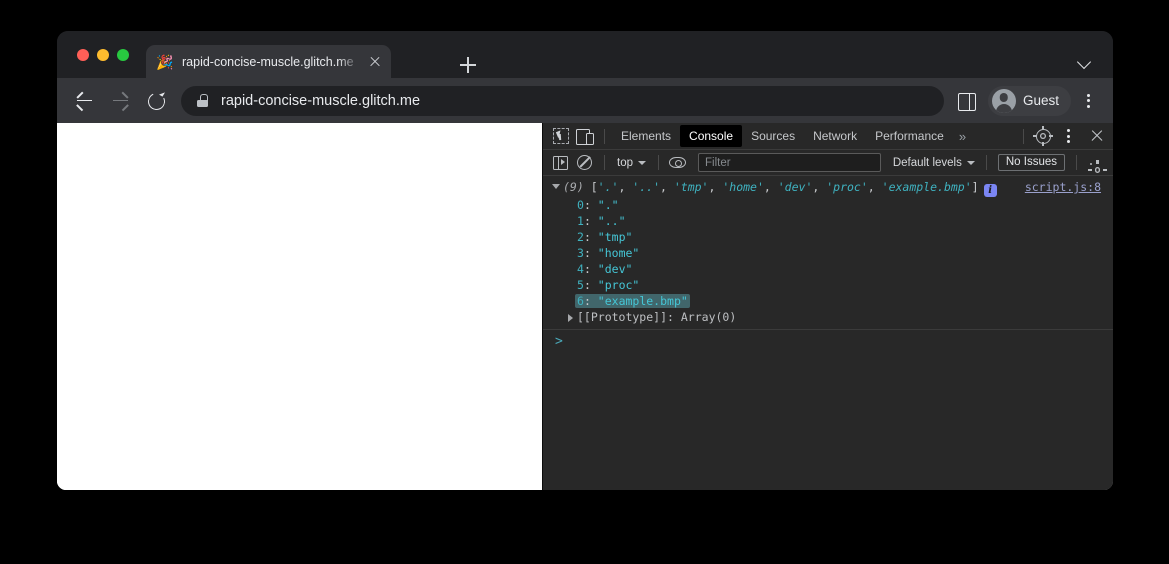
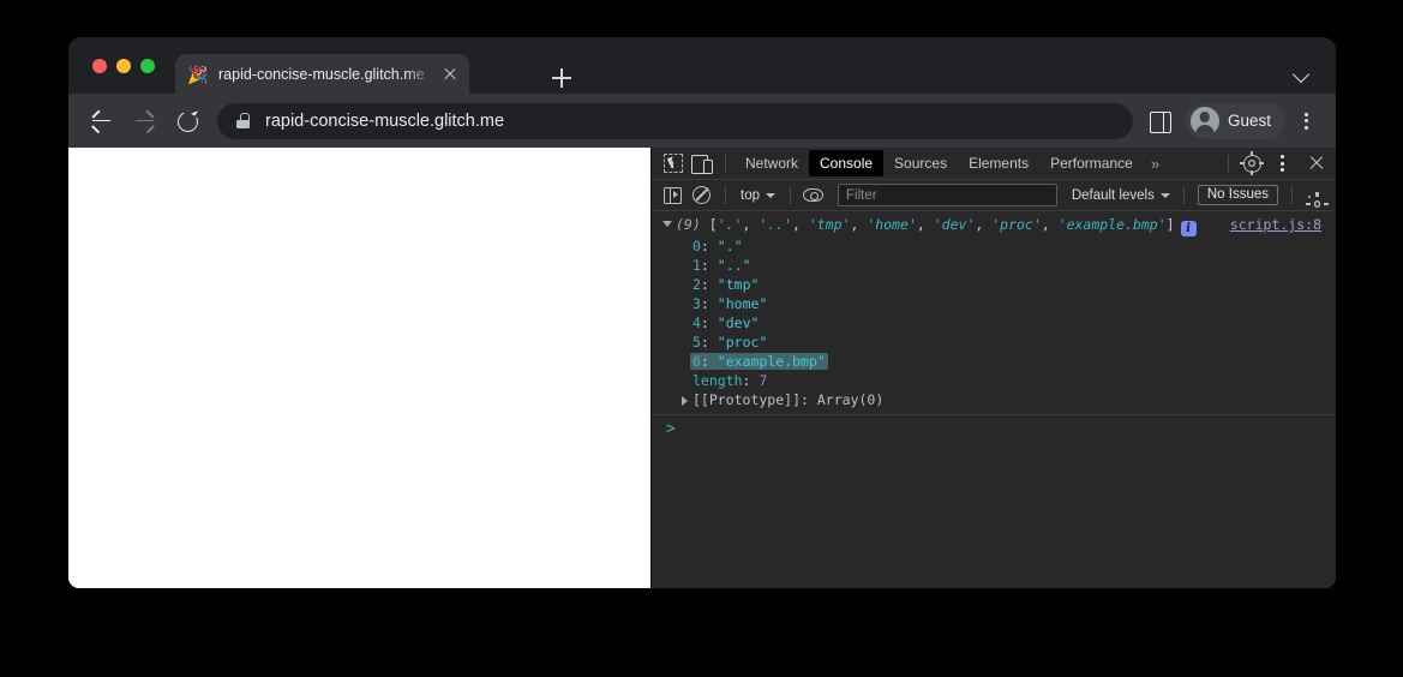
  🎉
  rapid-concise-muscle.glitch.me
  rapid-concise-muscle.glitch.me
  Guest
- Elements
+ Network
  Console
  Sources
- Network
+ Elements
  Performance
  »
  top
  Filter
  Default levels
  No Issues
  (9) ['.', '..', 'tmp', 'home', 'dev', 'proc', 'example.bmp'] i
  script.js:8
  0: "."
  1: ".."
  2: "tmp"
  3: "home"
  4: "dev"
  5: "proc"
  6: "example.bmp"
+ length: 7
  [[Prototype]]: Array(0)
  >
